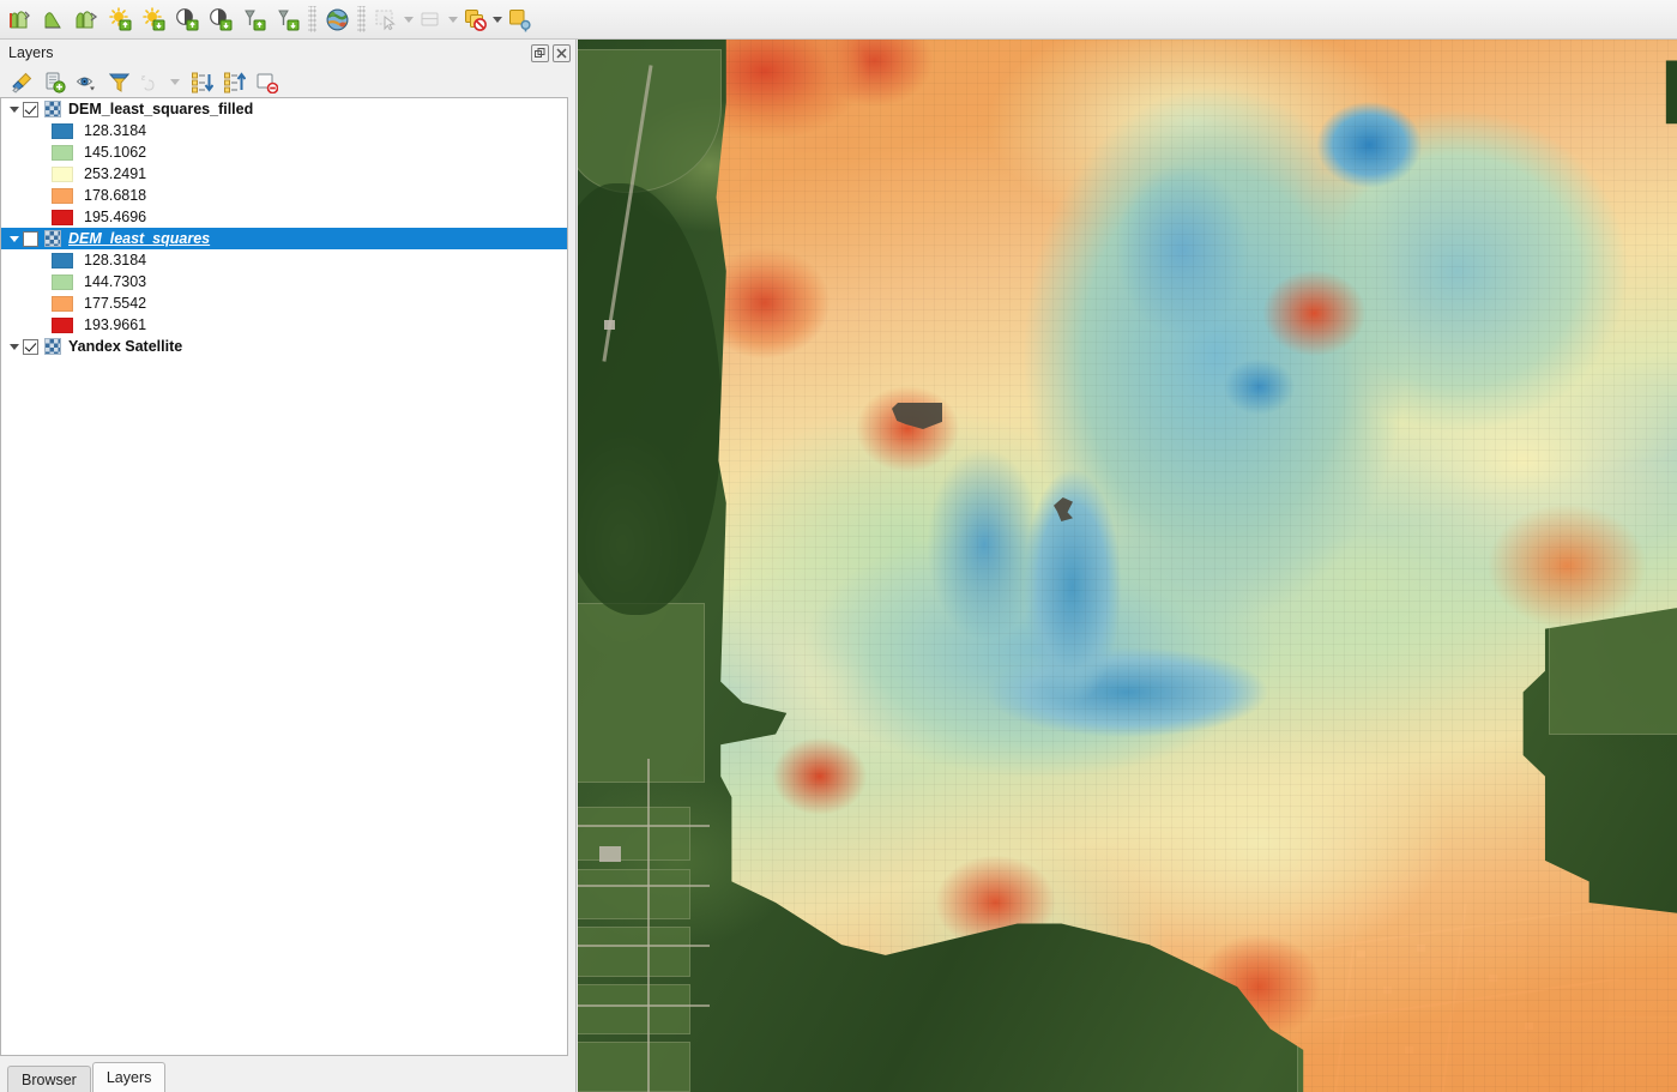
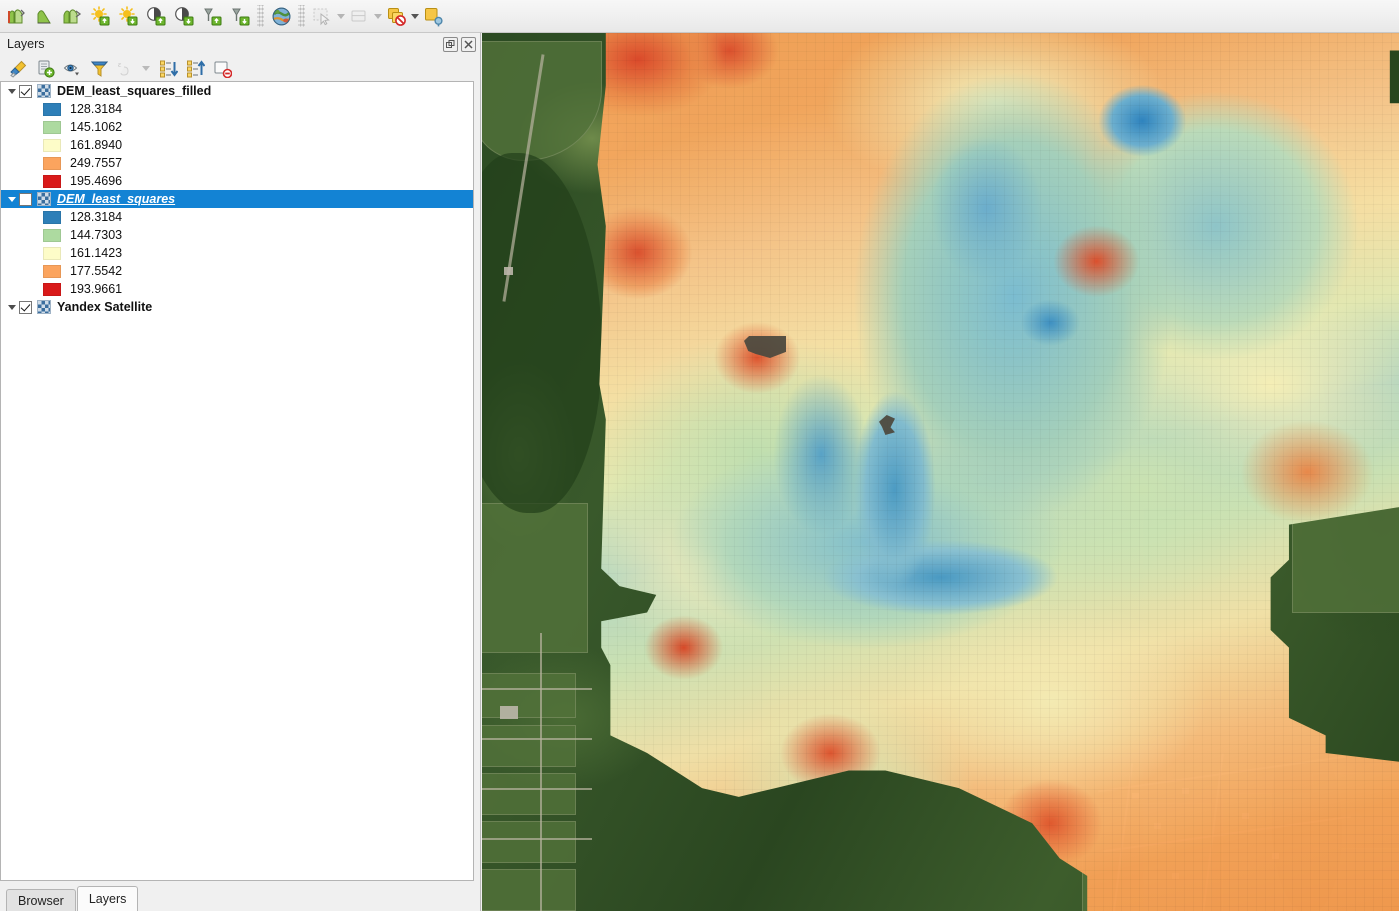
  Layers
  ε
  DEM_least_squares_filled
  128.3184
  145.1062
- 253.2491
+ 161.8940
- 178.6818
+ 249.7557
  195.4696
  DEM_least_squares
  128.3184
  144.7303
+ 161.1423
  177.5542
  193.9661
  Yandex Satellite
  Browser
  Layers
